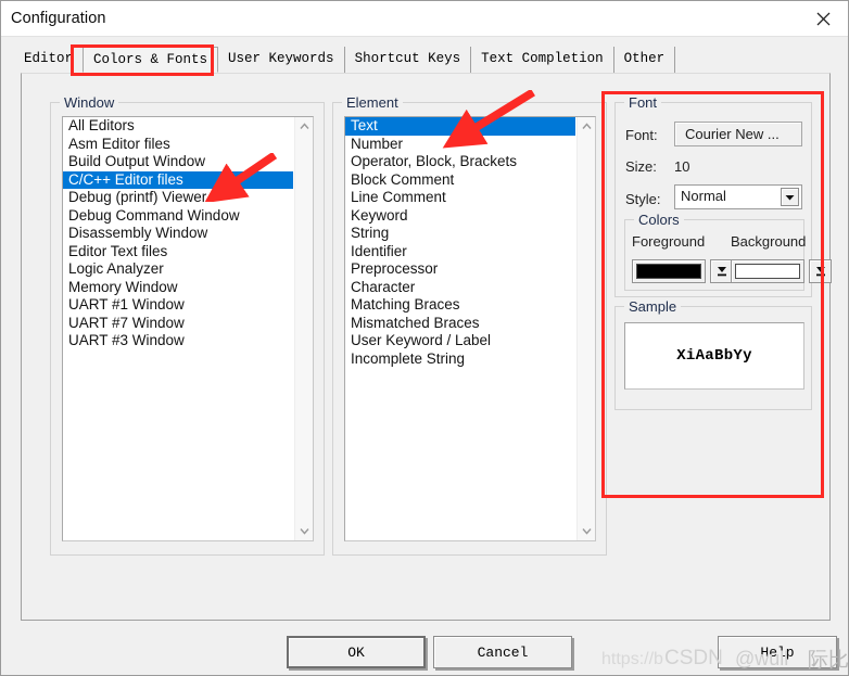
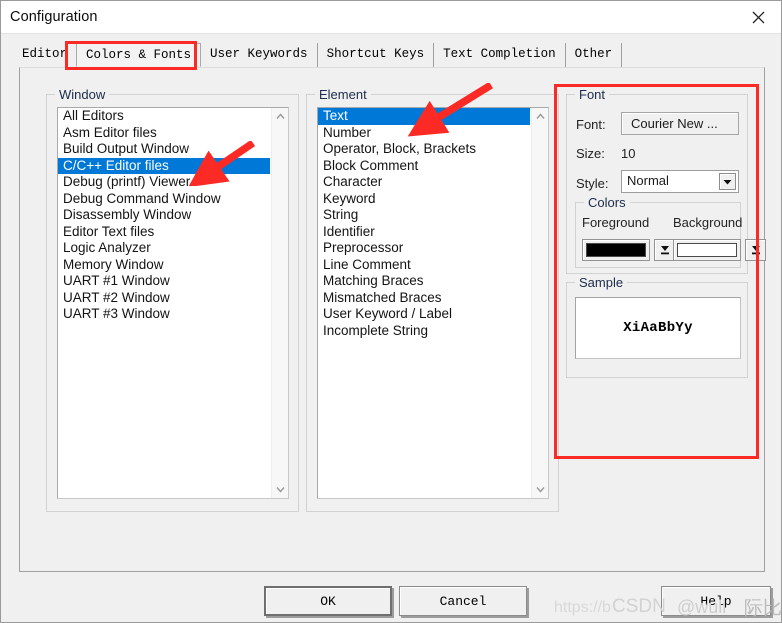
  Configuration
  Editor
  Colors & Fonts
  User Keywords
  Shortcut Keys
  Text Completion
  Other
  Window
  All Editors
  Asm Editor files
  Build Output Window
  C/C++ Editor files
  Debug (printf) Viewer
  Debug Command Window
  Disassembly Window
  Editor Text files
  Logic Analyzer
  Memory Window
  UART #1 Window
- UART #7 Window
+ UART #2 Window
  UART #3 Window
  Element
  Text
  Number
  Operator, Block, Brackets
  Block Comment
- Line Comment
+ Character
  Keyword
  String
  Identifier
  Preprocessor
- Character
+ Line Comment
  Matching Braces
  Mismatched Braces
  User Keyword / Label
  Incomplete String
  Font
  Font:
  Courier New ...
  Size:
  10
  Style:
  Normal
  Colors
  Foreground
  Background
  Sample
  XiAaBbYy
  OK
  Cancel
  Help
  https://b
  CSDN
  @wull
